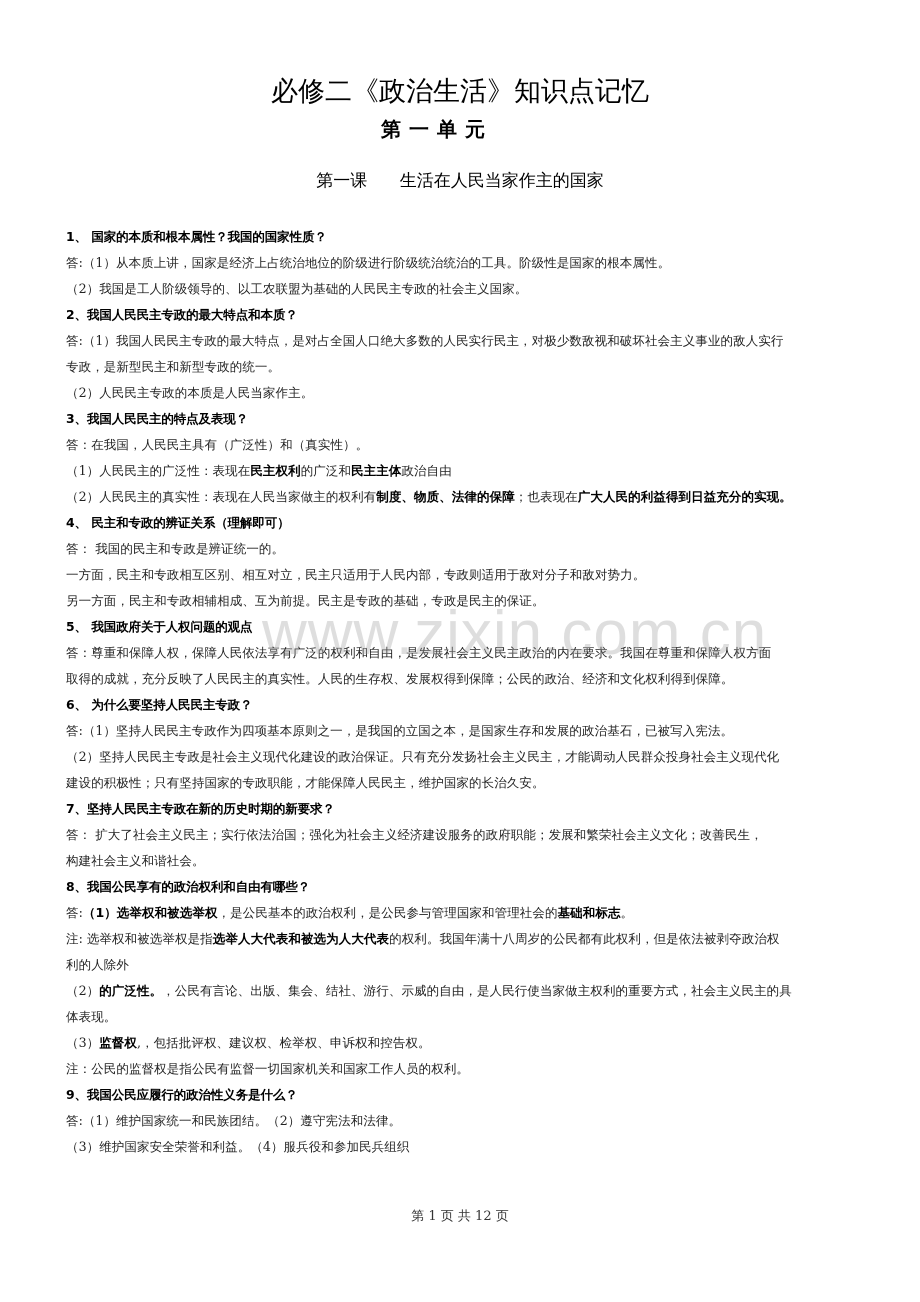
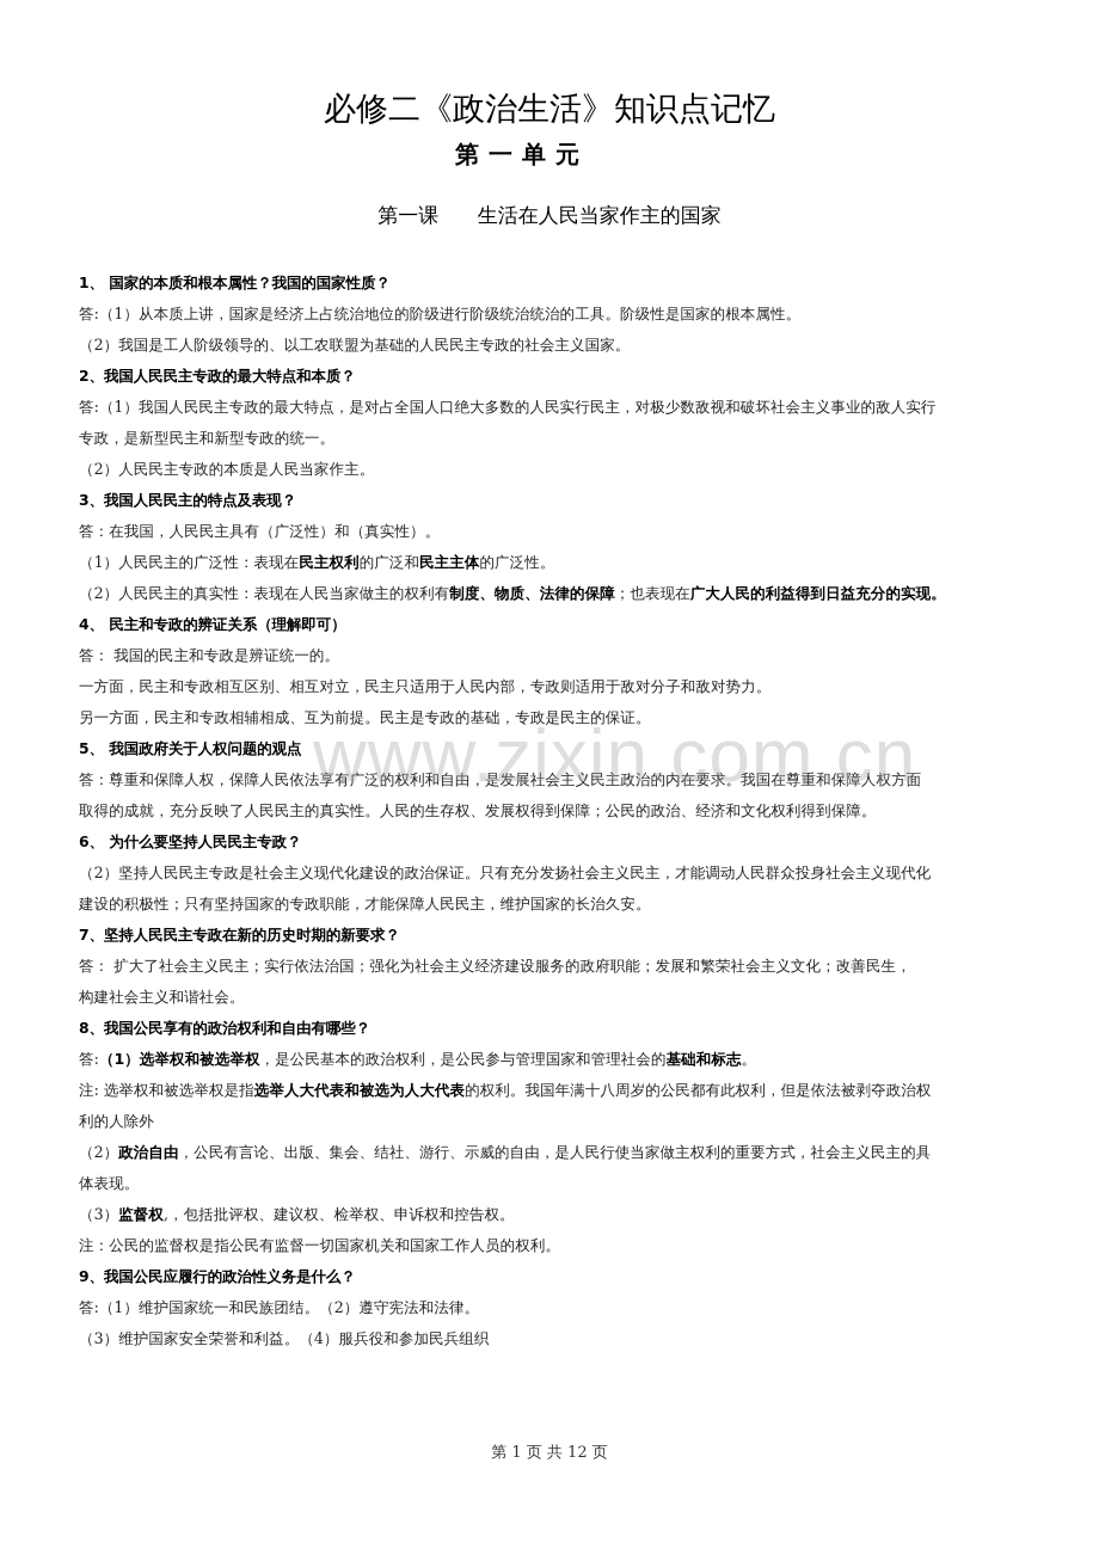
  必修二《政治生活》知识点记忆
  第一单元
  第一课 生活在人民当家作主的国家
  1、 国家的本质和根本属性？我国的国家性质？
  答:（1）从本质上讲，国家是经济上占统治地位的阶级进行阶级统治统治的工具。阶级性是国家的根本属性。
  （2）我国是工人阶级领导的、以工农联盟为基础的人民民主专政的社会主义国家。
  2、我国人民民主专政的最大特点和本质？
  答:（1）我国人民民主专政的最大特点，是对占全国人口绝大多数的人民实行民主，对极少数敌视和破坏社会主义事业的敌人实行
  专政，是新型民主和新型专政的统一。
  （2）人民民主专政的本质是人民当家作主。
  3、我国人民民主的特点及表现？
  答：在我国，人民民主具有（广泛性）和（真实性）。
- （1）人民民主的广泛性：表现在民主权利的广泛和民主主体政治自由
+ （1）人民民主的广泛性：表现在民主权利的广泛和民主主体的广泛性。
  （2）人民民主的真实性：表现在人民当家做主的权利有制度、物质、法律的保障；也表现在广大人民的利益得到日益充分的实现。
  4、 民主和专政的辨证关系（理解即可）
  答： 我国的民主和专政是辨证统一的。
  一方面，民主和专政相互区别、相互对立，民主只适用于人民内部，专政则适用于敌对分子和敌对势力。
  另一方面，民主和专政相辅相成、互为前提。民主是专政的基础，专政是民主的保证。
  5、 我国政府关于人权问题的观点
  答：尊重和保障人权，保障人民依法享有广泛的权利和自由，是发展社会主义民主政治的内在要求。我国在尊重和保障人权方面
  取得的成就，充分反映了人民民主的真实性。人民的生存权、发展权得到保障；公民的政治、经济和文化权利得到保障。
  6、 为什么要坚持人民民主专政？
- 答:（1）坚持人民民主专政作为四项基本原则之一，是我国的立国之本，是国家生存和发展的政治基石，已被写入宪法。
  （2）坚持人民民主专政是社会主义现代化建设的政治保证。只有充分发扬社会主义民主，才能调动人民群众投身社会主义现代化
  建设的积极性；只有坚持国家的专政职能，才能保障人民民主，维护国家的长治久安。
  7、坚持人民民主专政在新的历史时期的新要求？
  答： 扩大了社会主义民主；实行依法治国；强化为社会主义经济建设服务的政府职能；发展和繁荣社会主义文化；改善民生，
  构建社会主义和谐社会。
  8、我国公民享有的政治权利和自由有哪些？
  答:（1）选举权和被选举权，是公民基本的政治权利，是公民参与管理国家和管理社会的基础和标志。
  注: 选举权和被选举权是指选举人大代表和被选为人大代表的权利。我国年满十八周岁的公民都有此权利，但是依法被剥夺政治权
  利的人除外
- （2）的广泛性。，公民有言论、出版、集会、结社、游行、示威的自由，是人民行使当家做主权利的重要方式，社会主义民主的具
+ （2）政治自由，公民有言论、出版、集会、结社、游行、示威的自由，是人民行使当家做主权利的重要方式，社会主义民主的具
  体表现。
  （3）监督权,，包括批评权、建议权、检举权、申诉权和控告权。
  注：公民的监督权是指公民有监督一切国家机关和国家工作人员的权利。
  9、我国公民应履行的政治性义务是什么？
  答:（1）维护国家统一和民族团结。（2）遵守宪法和法律。
  （3）维护国家安全荣誉和利益。（4）服兵役和参加民兵组织
  www.zixin.com.cn
  第 1 页 共 12 页
